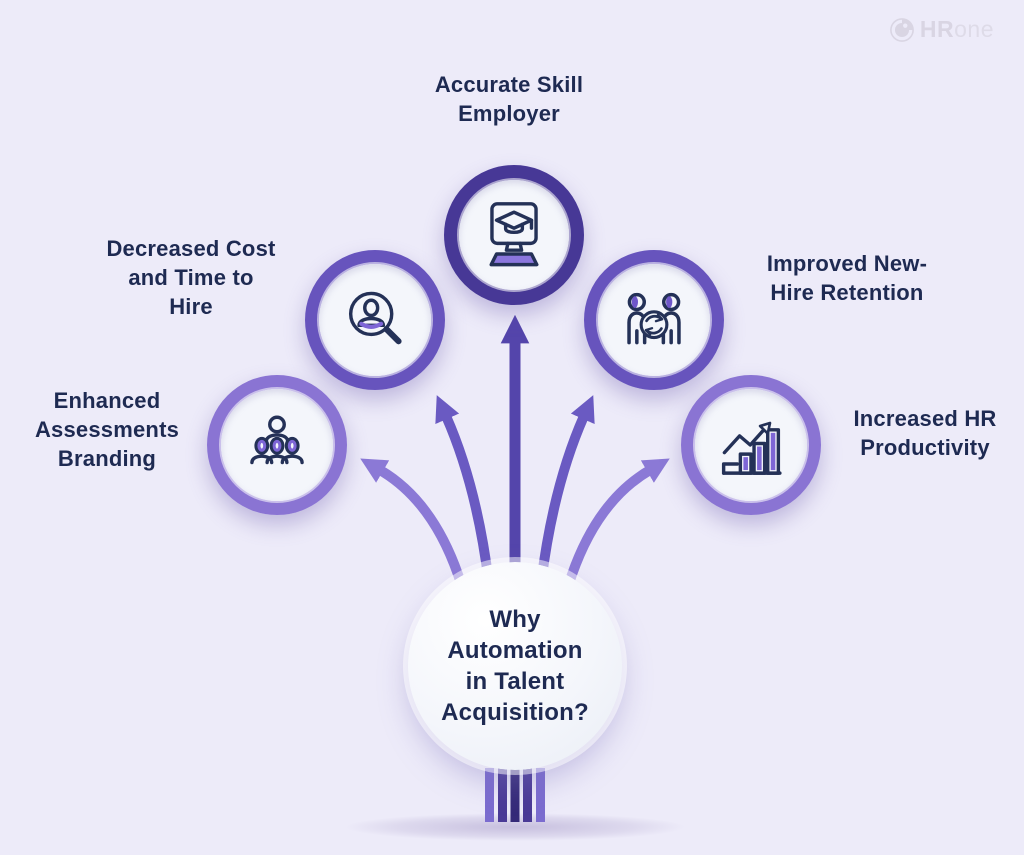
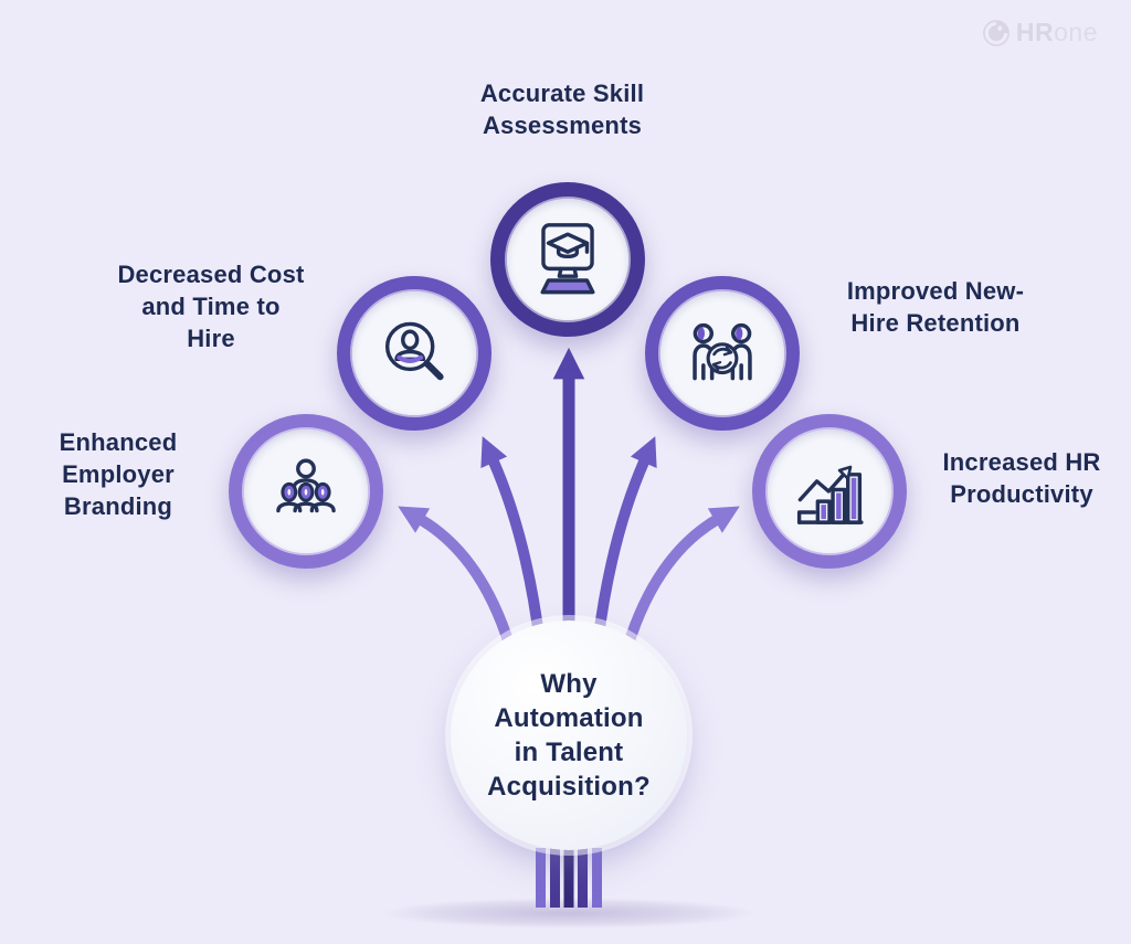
  Accurate Skill
- Employer
+ Assessments
  Decreased Cost
  and Time to
  Hire
  Enhanced
- Assessments
+ Employer
  Branding
  Improved New-
  Hire Retention
  Increased HR
  Productivity
  Why
  Automation
  in Talent
  Acquisition?
